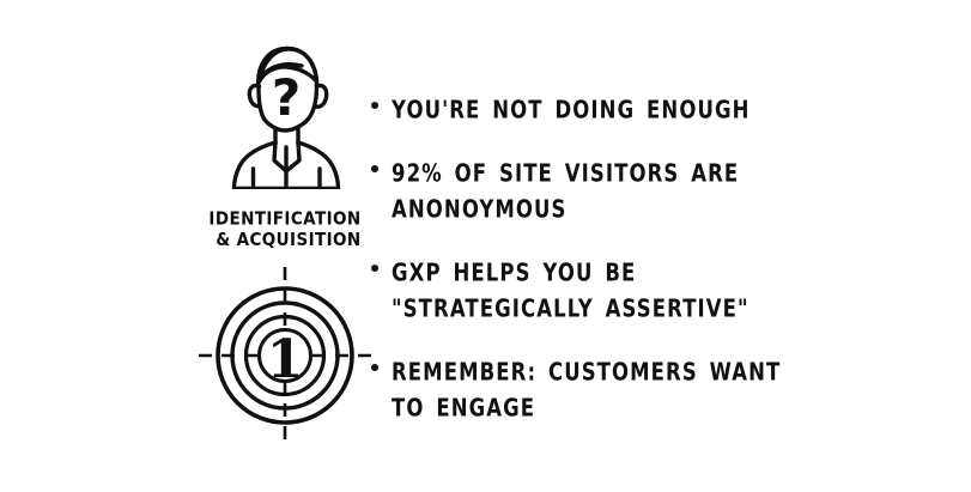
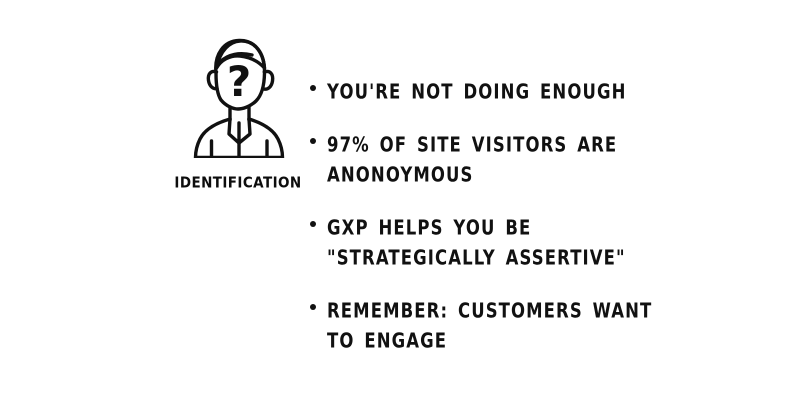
  ?
  IDENTIFICATION
- & ACQUISITION
- 1
  YOU'RE NOT DOING ENOUGH
- 92% OF SITE VISITORS ARE
+ 97% OF SITE VISITORS ARE
  ANONOYMOUS
  GXP HELPS YOU BE
  "STRATEGICALLY ASSERTIVE"
  REMEMBER: CUSTOMERS WANT
  TO ENGAGE
